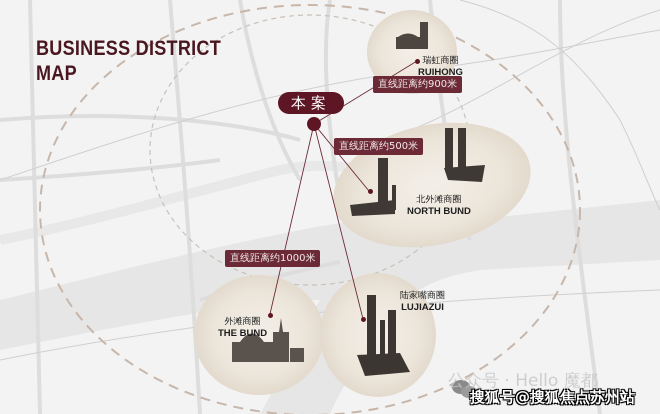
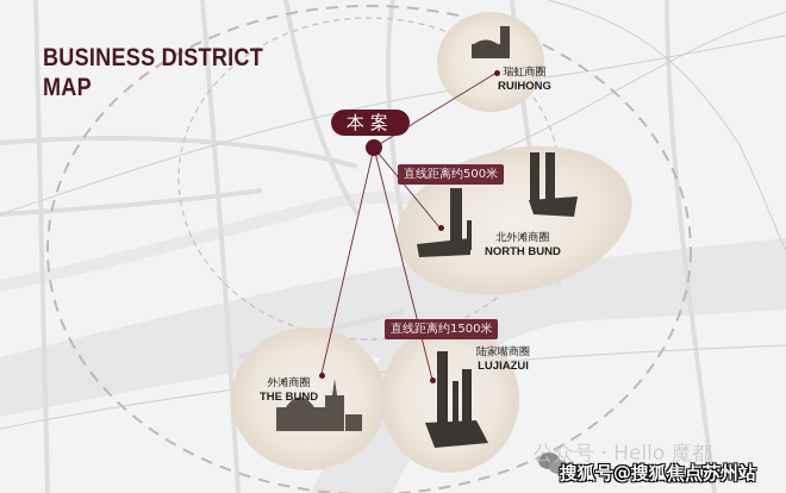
  BUSINESS DISTRICT
  MAP
  本案
  瑞虹商圈
  RUIHONG
- 直线距离约900米
  北外滩商圈
  NORTH BUND
  直线距离约500米
  外滩商圈
  THE BUND
- 直线距离约1000米
  陆家嘴商圈
  LUJIAZUI
+ 直线距离约1500米
  公众号 · Hello 魔都
  搜狐号@搜狐焦点苏州站
